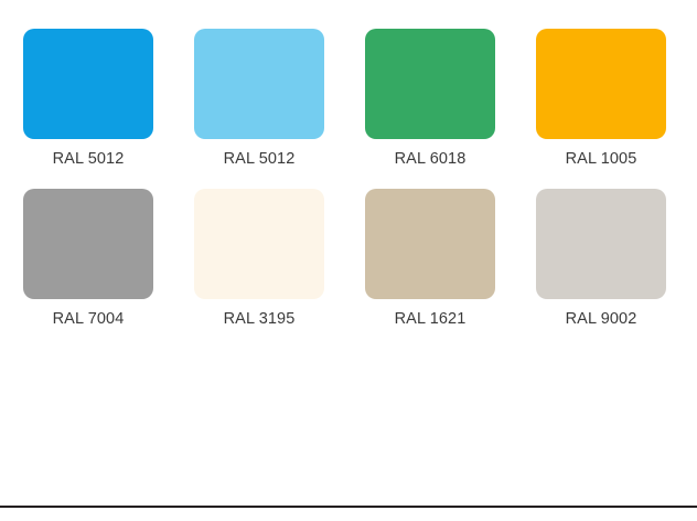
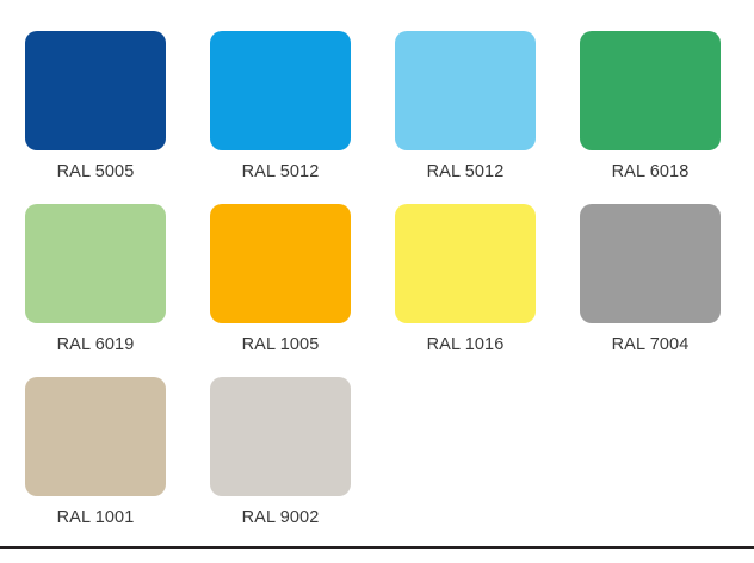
+ RAL 5005
  RAL 5012
  RAL 5012
  RAL 6018
+ RAL 6019
  RAL 1005
+ RAL 1016
  RAL 7004
- RAL 3195
- RAL 1621
+ RAL 1001
  RAL 9002
